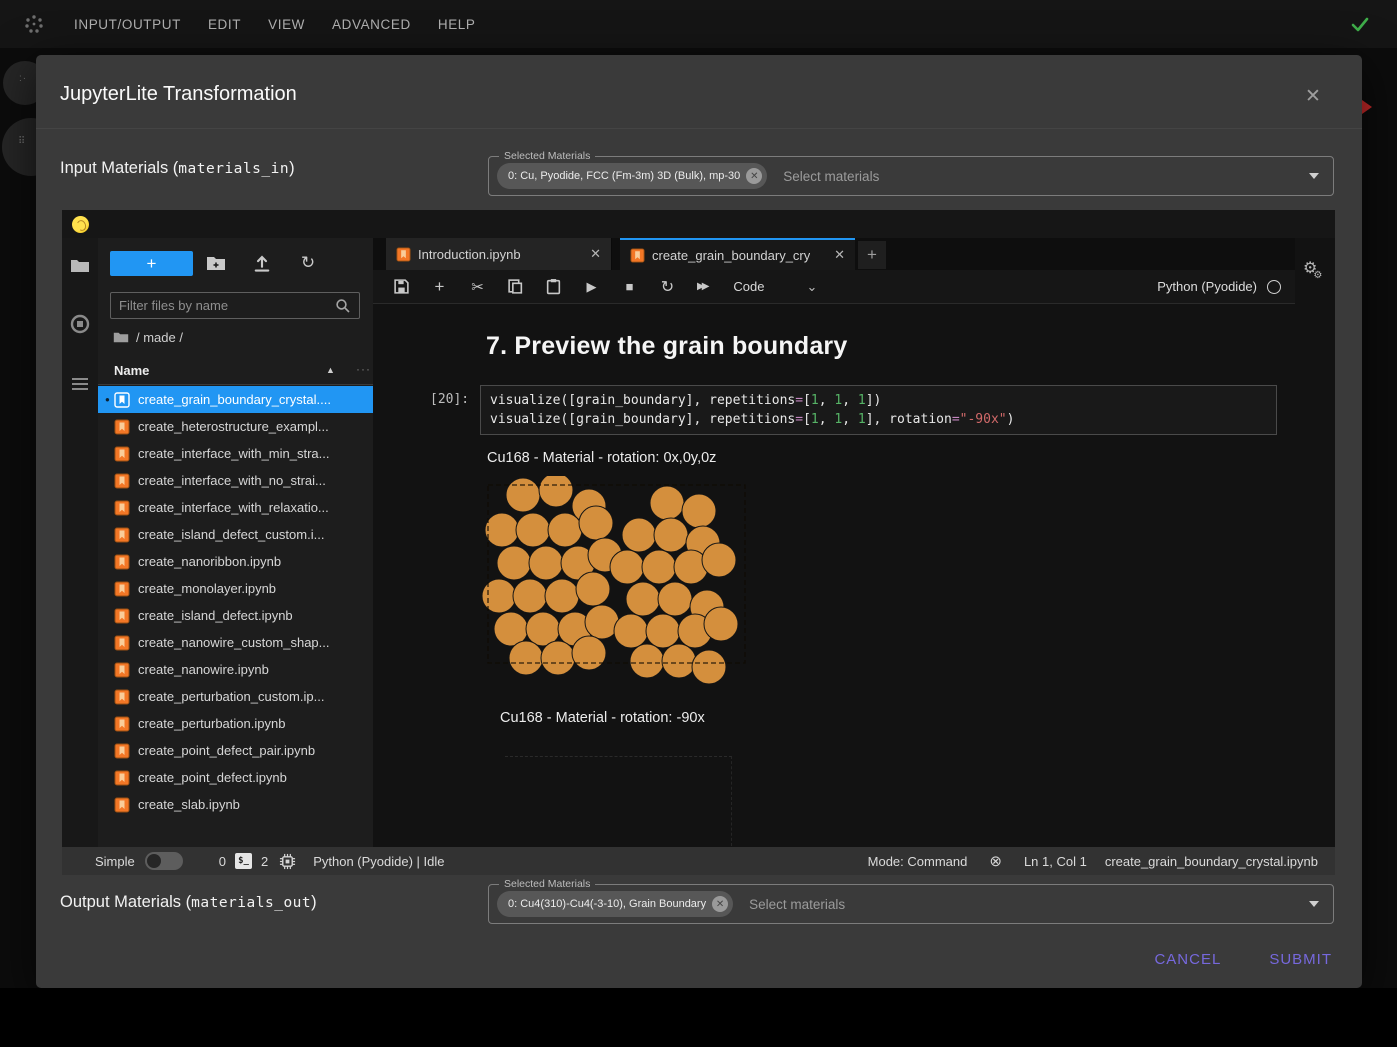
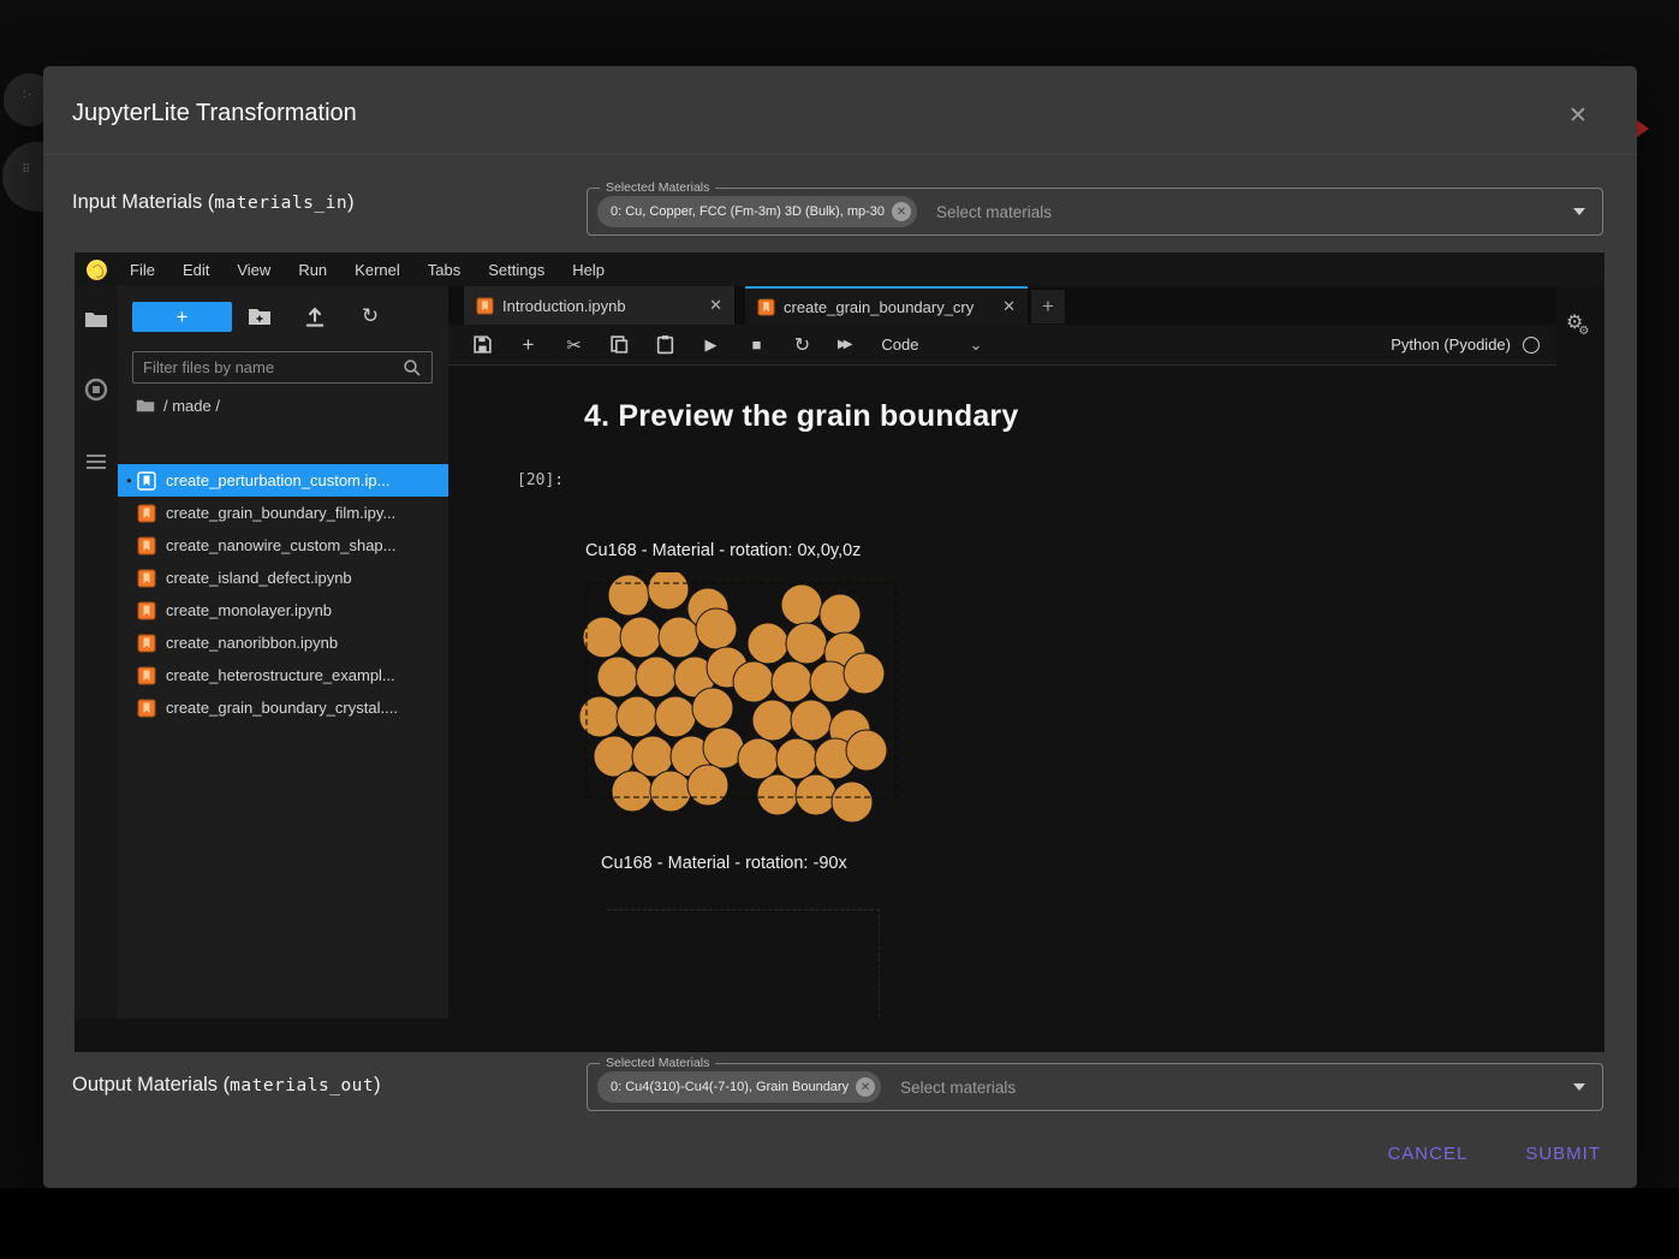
- INPUT/OUTPUT
- EDIT
- VIEW
- ADVANCED
- HELP
  :·
  ⠿
  JupyterLite Transformation
  ✕
  Input Materials (materials_in)
  Selected Materials
- 0: Cu, Pyodide, FCC (Fm-3m) 3D (Bulk), mp-30
+ 0: Cu, Copper, FCC (Fm-3m) 3D (Bulk), mp-30
  ✕
  Select materials
+ File
+ Edit
+ View
+ Run
+ Kernel
+ Tabs
+ Settings
+ Help
  +
  ↻
  Filter files by name
  / made /
- Name
- ▲
- ···
  ●
- create_grain_boundary_crystal....
+ create_perturbation_custom.ip...
+ create_grain_boundary_film.ipy...
- create_heterostructure_exampl...
+ create_nanowire_custom_shap...
- create_interface_with_min_stra...
- create_interface_with_no_strai...
- create_interface_with_relaxatio...
- create_island_defect_custom.i...
- create_nanoribbon.ipynb
+ create_island_defect.ipynb
  create_monolayer.ipynb
- create_island_defect.ipynb
+ create_nanoribbon.ipynb
- create_nanowire_custom_shap...
+ create_heterostructure_exampl...
- create_nanowire.ipynb
- create_perturbation_custom.ip...
+ create_grain_boundary_crystal....
- create_perturbation.ipynb
- create_point_defect_pair.ipynb
- create_point_defect.ipynb
- create_slab.ipynb
  Introduction.ipynb
  ✕
  create_grain_boundary_cry
  ✕
  +
  +
  ✂
  ▶
  ■
  ↻
  ▶▶
  Code
  ⌄
  Python (Pyodide)
- 7. Preview the grain boundary
+ 4. Preview the grain boundary
  [20]:
- visualize([grain_boundary], repetitions=[1, 1, 1])
- visualize([grain_boundary], repetitions=[1, 1, 1], rotation="-90x")
  Cu168 - Material - rotation: 0x,0y,0z
  Cu168 - Material - rotation: -90x
  ⚙⚙
- Simple
- 0
- $_
- 2
- Python (Pyodide) | Idle
- Mode: Command
- ⊗
- Ln 1, Col 1
- create_grain_boundary_crystal.ipynb
  Output Materials (materials_out)
  Selected Materials
- 0: Cu4(310)-Cu4(-3-10), Grain Boundary
+ 0: Cu4(310)-Cu4(-7-10), Grain Boundary
  ✕
  Select materials
  CANCEL
  SUBMIT
